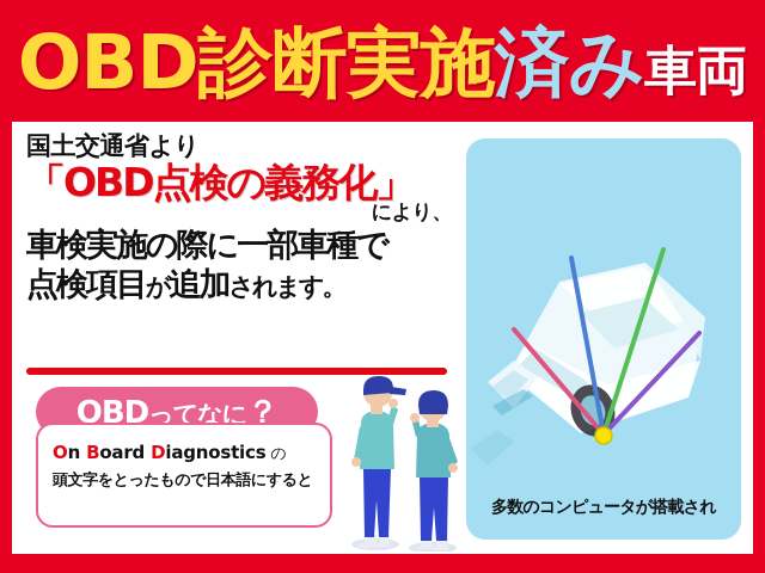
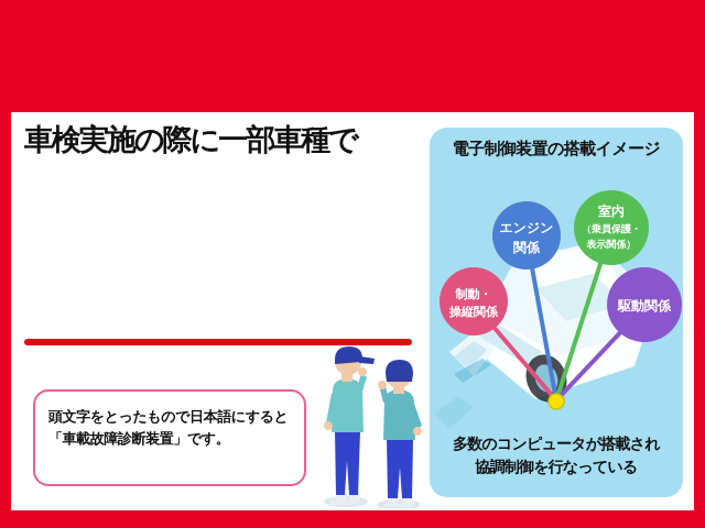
- OBD診断実施済み車両
- 国土交通省より
- 「OBD点検の義務化」
- により、
  車検実施の際に一部車種で
- 点検項目が追加されます。
- OBDってなに？
- On Board Diagnostics の
  頭文字をとったもので日本語にすると
+ 「車載故障診断装置」です。
+ 電子制御装置の搭載イメージ
+ 制動・
+ 操縦関係
+ エンジン
+ 関係
+ 室内
+ （乗員保護・
+ 表示関係）
+ 駆動関係
  多数のコンピュータが搭載され
+ 協調制御を行なっている
